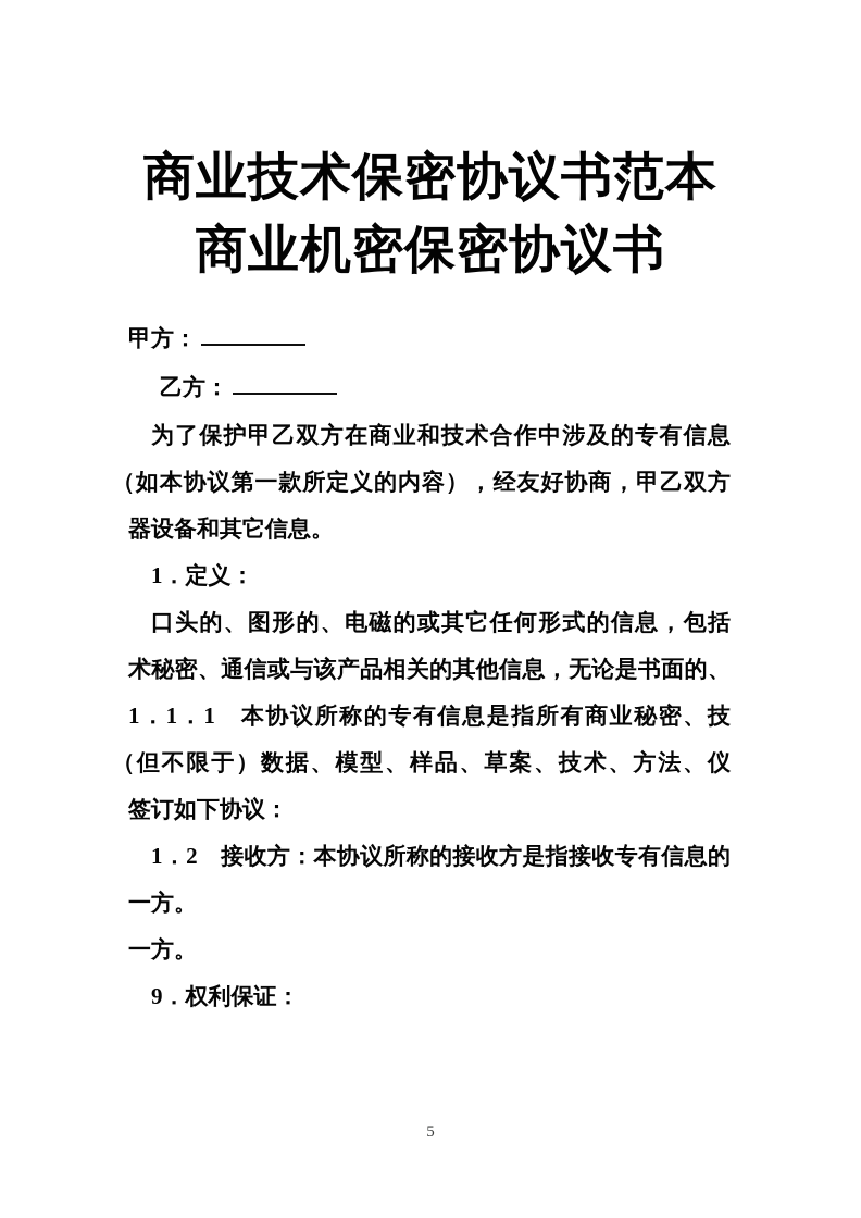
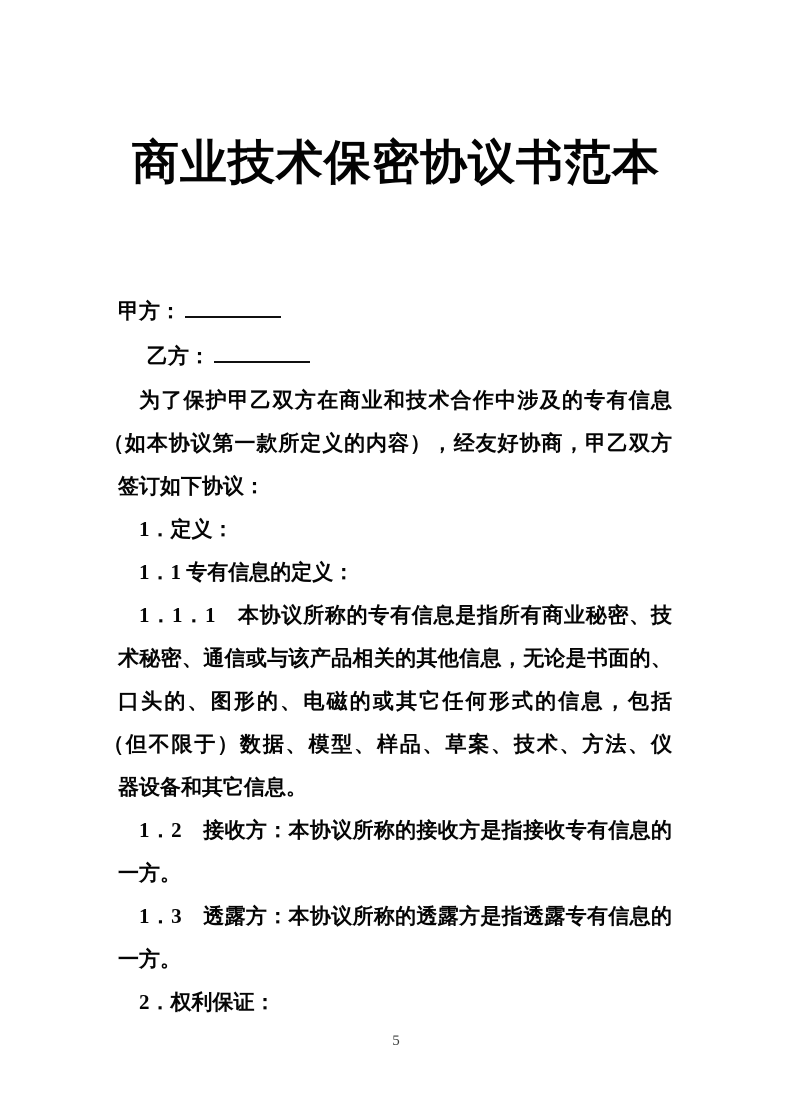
  商业技术保密协议书范本
- 商业机密保密协议书
  甲方：
  乙方：
  为了保护甲乙双方在商业和技术合作中涉及的专有信息
  （如本协议第一款所定义的内容），经友好协商，甲乙双方
- 器设备和其它信息。
+ 签订如下协议：
  1．定义：
+ 1．1 专有信息的定义：
- 口头的、图形的、电磁的或其它任何形式的信息，包括
+ 1．1．1 本协议所称的专有信息是指所有商业秘密、技
  术秘密、通信或与该产品相关的其他信息，无论是书面的、
- 1．1．1 本协议所称的专有信息是指所有商业秘密、技
+ 口头的、图形的、电磁的或其它任何形式的信息，包括
  （但不限于）数据、模型、样品、草案、技术、方法、仪
- 签订如下协议：
+ 器设备和其它信息。
  1．2 接收方：本协议所称的接收方是指接收专有信息的
  一方。
+ 1．3 透露方：本协议所称的透露方是指透露专有信息的
  一方。
- 9．权利保证：
+ 2．权利保证：
  5
